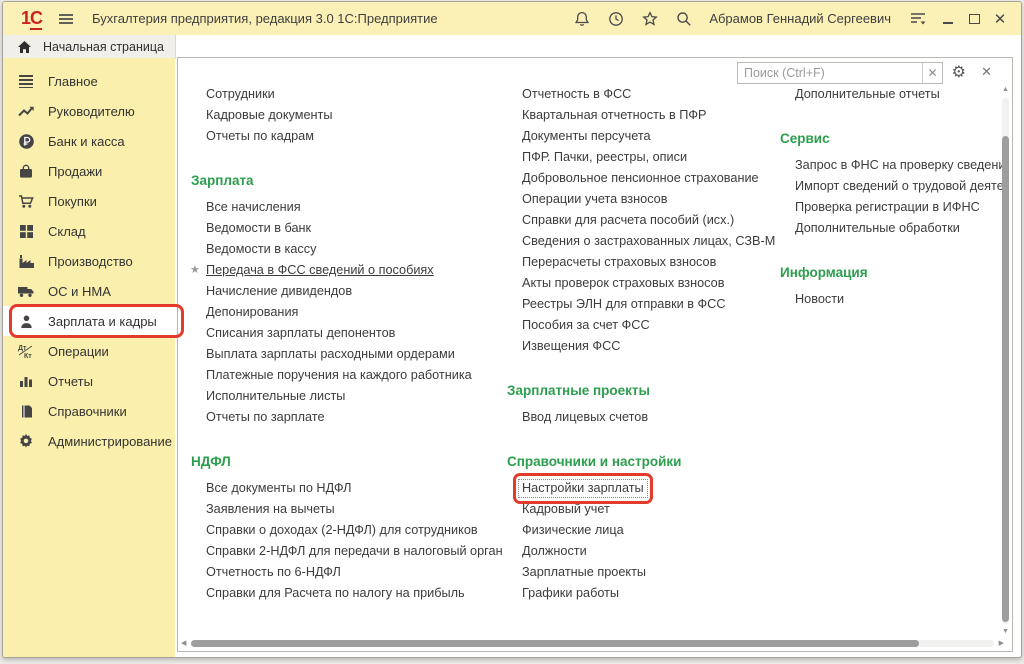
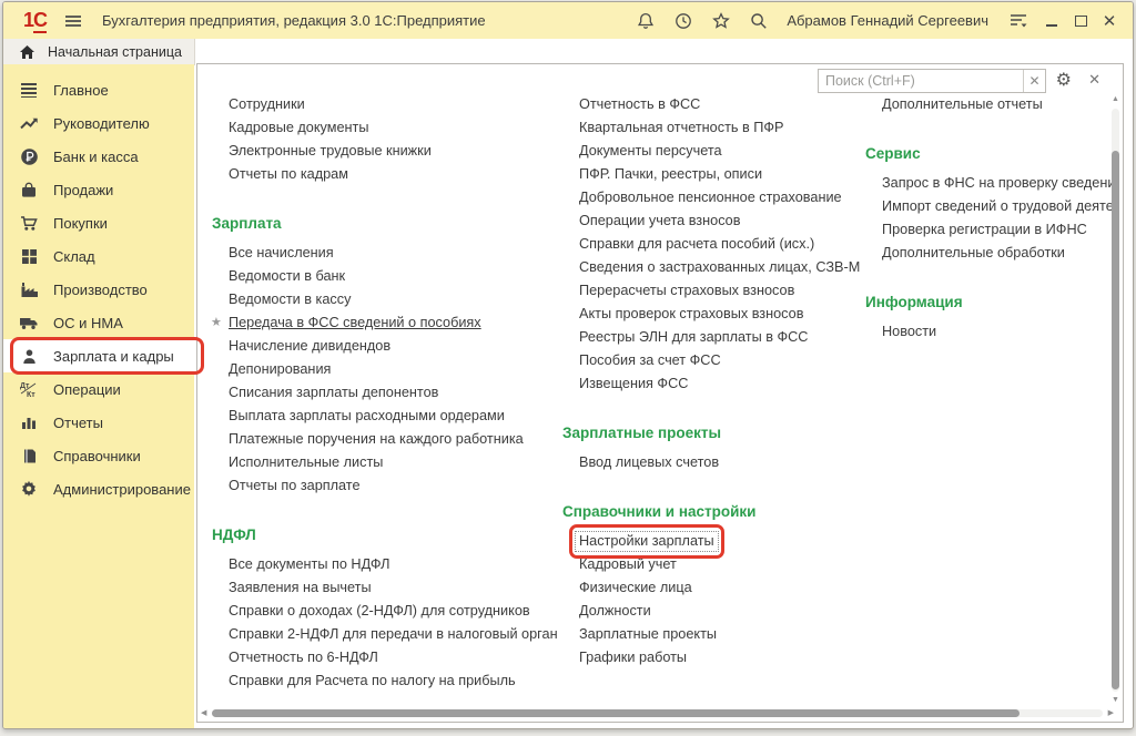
  1С
  Бухгалтерия предприятия, редакция 3.0 1С:Предприятие
  Абрамов Геннадий Сергеевич
  ✕
  Начальная страница
  Главное
  Руководителю
  Банк и касса
  Продажи
  Покупки
  Склад
  Производство
  ОС и НМА
  Зарплата и кадры
  Операции
  Отчеты
  Справочники
  Администрирование
  Поиск (Ctrl+F)
  ✕
  ⚙
  ✕
  Сотрудники
  Кадровые документы
+ Электронные трудовые книжки
  Отчеты по кадрам
  Зарплата
  Все начисления
  Ведомости в банк
  Ведомости в кассу
  ★
  Передача в ФСС сведений о пособиях
  Начисление дивидендов
  Депонирования
  Списания зарплаты депонентов
  Выплата зарплаты расходными ордерами
  Платежные поручения на каждого работника
  Исполнительные листы
  Отчеты по зарплате
  НДФЛ
  Все документы по НДФЛ
  Заявления на вычеты
  Справки о доходах (2-НДФЛ) для сотрудников
  Справки 2-НДФЛ для передачи в налоговый орган
  Отчетность по 6-НДФЛ
  Справки для Расчета по налогу на прибыль
  Отчетность в ФСС
  Квартальная отчетность в ПФР
  Документы персучета
  ПФР. Пачки, реестры, описи
  Добровольное пенсионное страхование
  Операции учета взносов
  Справки для расчета пособий (исх.)
  Сведения о застрахованных лицах, СЗВ-М
  Перерасчеты страховых взносов
  Акты проверок страховых взносов
- Реестры ЭЛН для отправки в ФСС
+ Реестры ЭЛН для зарплаты в ФСС
  Пособия за счет ФСС
  Извещения ФСС
  Зарплатные проекты
  Ввод лицевых счетов
  Справочники и настройки
  Настройки зарплаты
  Кадровый учет
  Физические лица
  Должности
  Зарплатные проекты
  Графики работы
  Дополнительные отчеты
  Сервис
  Запрос в ФНС на проверку сведен
  Импорт сведений о трудовой деяте
  Проверка регистрации в ИФНС
  Дополнительные обработки
  Информация
  Новости
